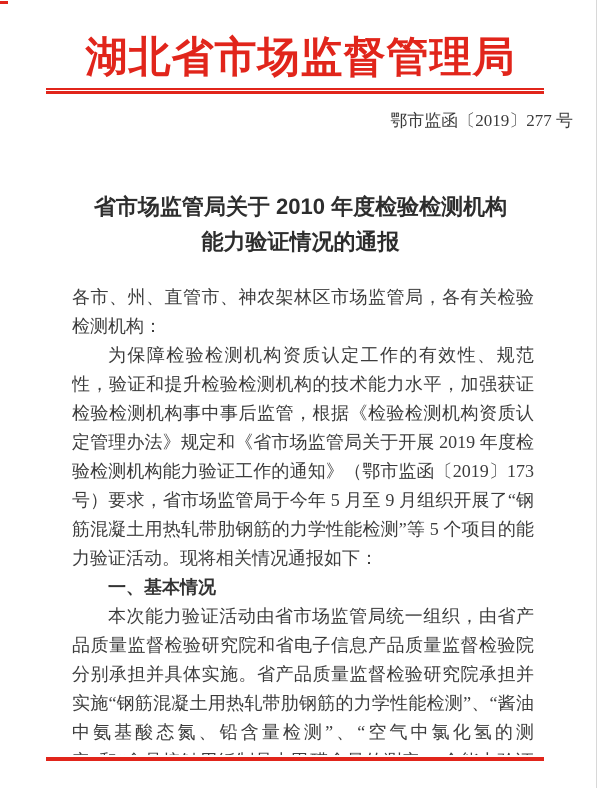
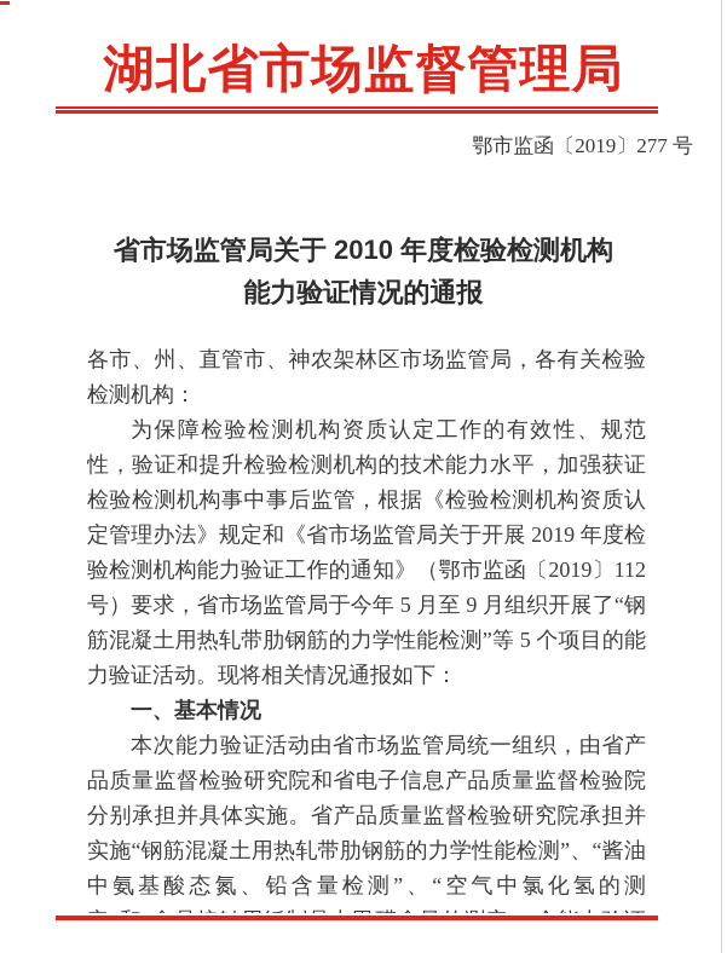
  湖北省市场监督管理局
  鄂市监函〔2019〕277 号
  省市场监管局关于 2010 年度检验检测机构
  能力验证情况的通报
  各市、州、直管市、神农架林区市场监管局，各有关检验检测机构：
- 为保障检验检测机构资质认定工作的有效性、规范性，验证和提升检验检测机构的技术能力水平，加强获证检验检测机构事中事后监管，根据《检验检测机构资质认定管理办法》规定和《省市场监管局关于开展 2019 年度检验检测机构能力验证工作的通知》（鄂市监函〔2019〕173 号）要求，省市场监管局于今年 5 月至 9 月组织开展了“钢筋混凝土用热轧带肋钢筋的力学性能检测”等 5 个项目的能力验证活动。现将相关情况通报如下：
+ 为保障检验检测机构资质认定工作的有效性、规范性，验证和提升检验检测机构的技术能力水平，加强获证检验检测机构事中事后监管，根据《检验检测机构资质认定管理办法》规定和《省市场监管局关于开展 2019 年度检验检测机构能力验证工作的通知》（鄂市监函〔2019〕112 号）要求，省市场监管局于今年 5 月至 9 月组织开展了“钢筋混凝土用热轧带肋钢筋的力学性能检测”等 5 个项目的能力验证活动。现将相关情况通报如下：
  一、基本情况
  本次能力验证活动由省市场监管局统一组织，由省产品质量监督检验研究院和省电子信息产品质量监督检验院分别承担并具体实施。省产品质量监督检验研究院承担并实施“钢筋混凝土用热轧带肋钢筋的力学性能检测”、“酱油中氨基酸态氮、铅含量检测”、“空气中氯化氢的测
